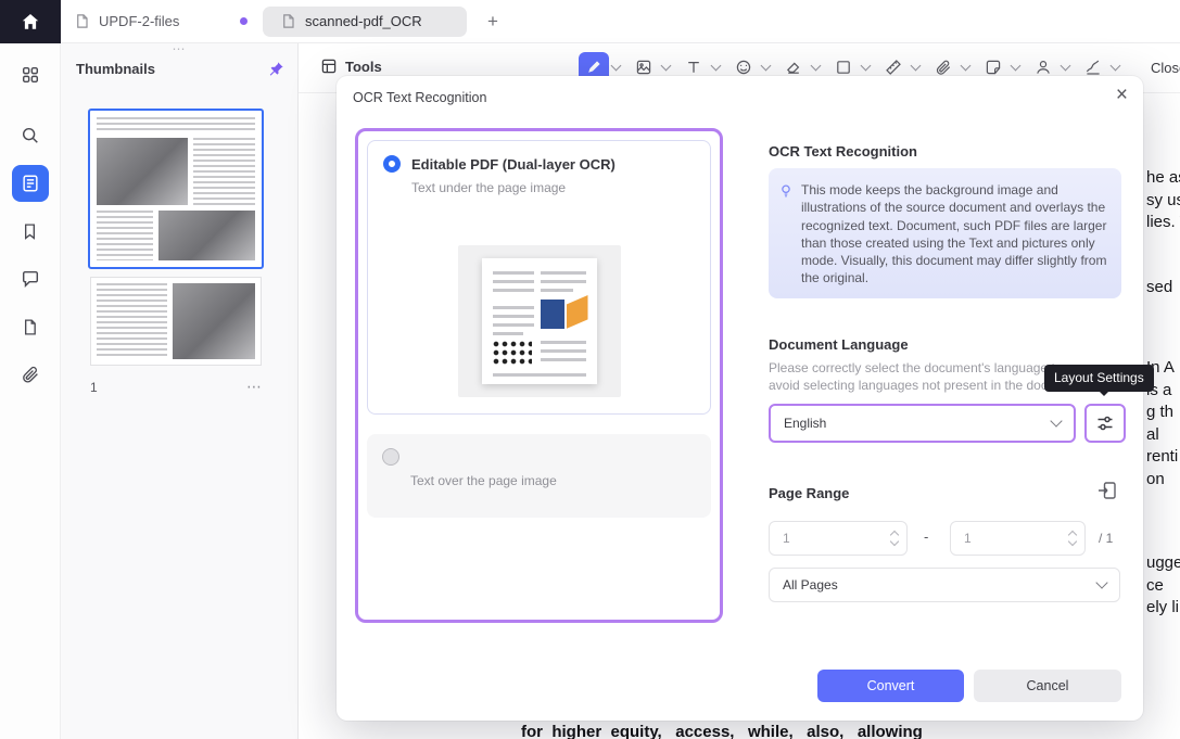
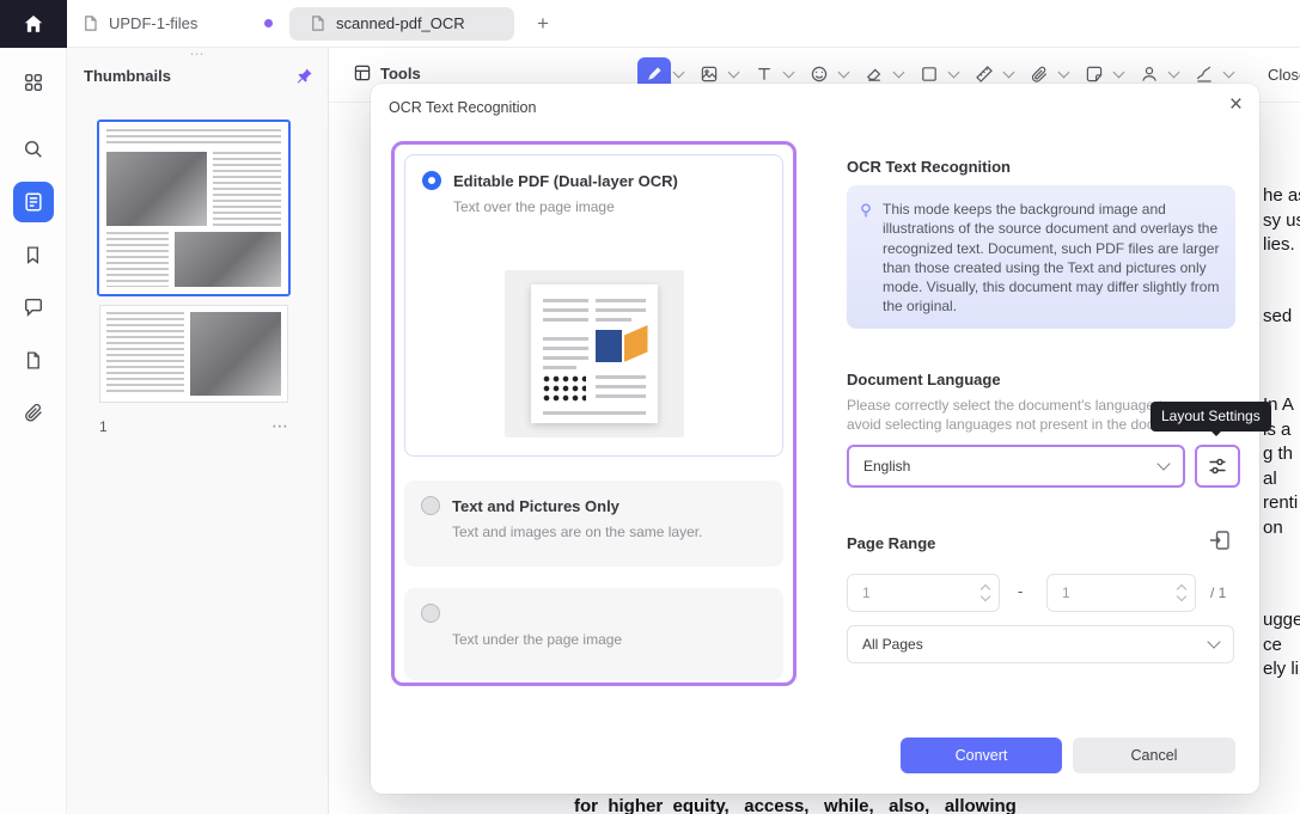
- UPDF-2-files
+ UPDF-1-files
  scanned-pdf_OCR
  +
  ⋯
  Thumbnails
  1
  ⋯
  Tools
  Clos
  he a
  sy u
  lies.
  sed
  g th
  al
  renti
  on
  ugge
  ce
  ely li
  for higher equity, access, while, also, allowing
  OCR Text Recognition
  ×
  Editable PDF (Dual-layer OCR)
- Text under the page image
+ Text over the page image
+ Text and Pictures Only
+ Text and images are on the same layer.
- Text over the page image
+ Text under the page image
  OCR Text Recognition
  This mode keeps the background image and illustrations of the source document and overlays the recognized text. Document, such PDF files are larger than those created using the Text and pictures only mode. Visually, this document may differ slightly from the original.
  Document Language
  Please correctly select the document's languag avoid selecting languages not present in the do
  English
  Layout Settings
  Page Range
  1
  -
  1
  / 1
  All Pages
  Convert
  Cancel
